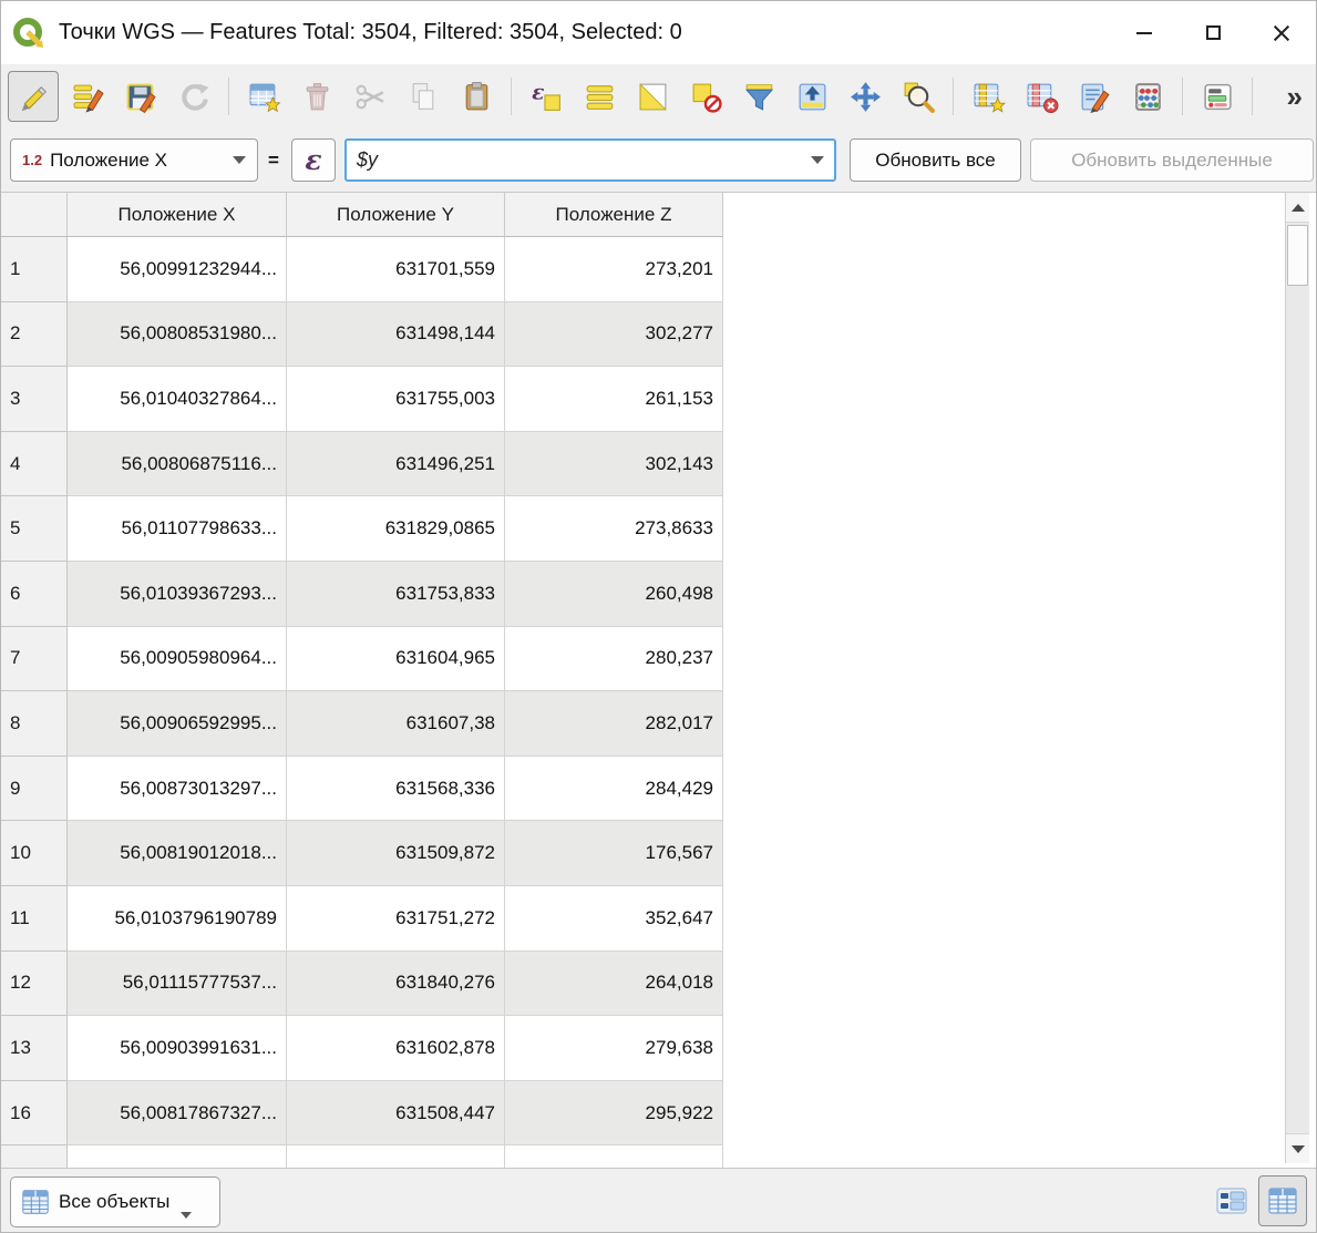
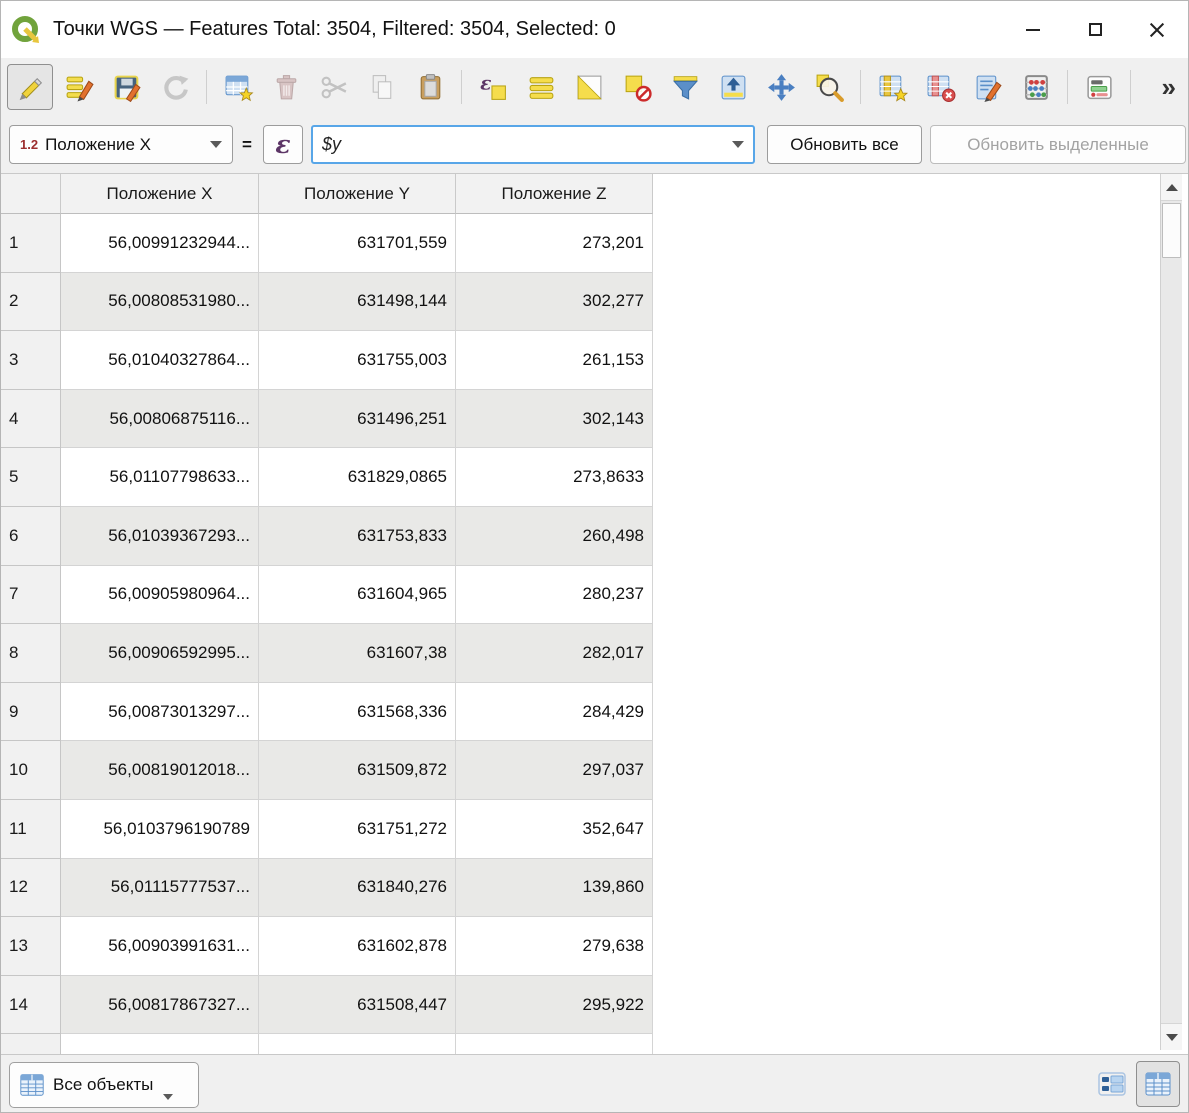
  Точки WGS — Features Total: 3504, Filtered: 3504, Selected: 0
  ε
  »
  1.2
  Положение X
  =
  ε
  $y
  Обновить все
  Обновить выделенные
  Положение X
  Положение Y
  Положение Z
  1
  56,00991232944...
  631701,559
  273,201
  2
  56,00808531980...
  631498,144
  302,277
  3
  56,01040327864...
  631755,003
  261,153
  4
  56,00806875116...
  631496,251
  302,143
  5
  56,01107798633...
  631829,0865
  273,8633
  6
  56,01039367293...
  631753,833
  260,498
  7
  56,00905980964...
  631604,965
  280,237
  8
  56,00906592995...
  631607,38
  282,017
  9
  56,00873013297...
  631568,336
  284,429
  10
  56,00819012018...
  631509,872
- 176,567
+ 297,037
  11
  56,0103796190789
  631751,272
  352,647
  12
  56,01115777537...
  631840,276
- 264,018
+ 139,860
  13
  56,00903991631...
  631602,878
  279,638
- 16
+ 14
  56,00817867327...
  631508,447
  295,922
  Все объекты
